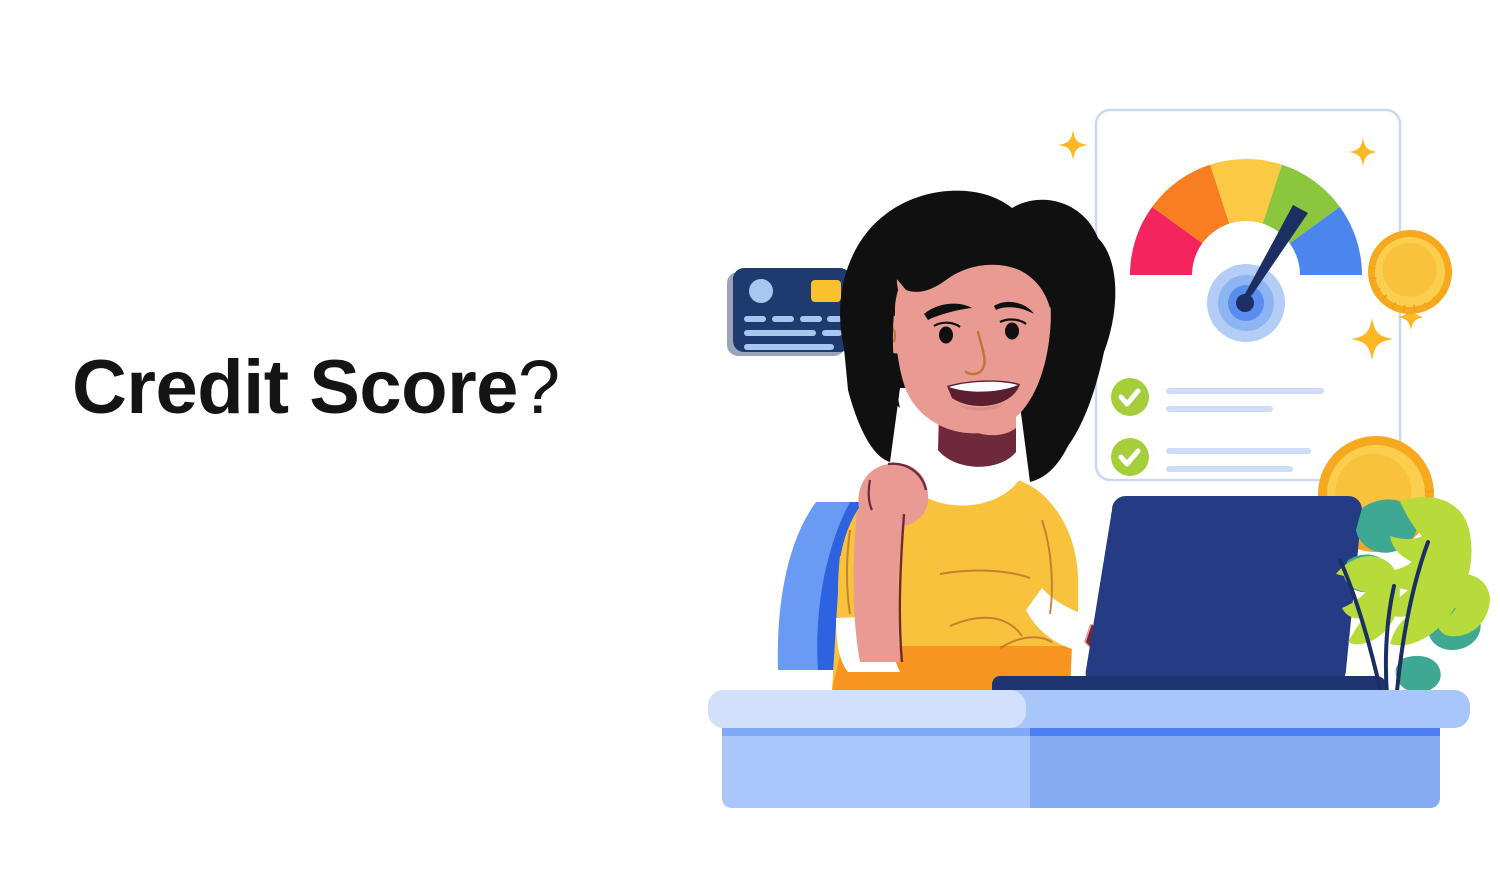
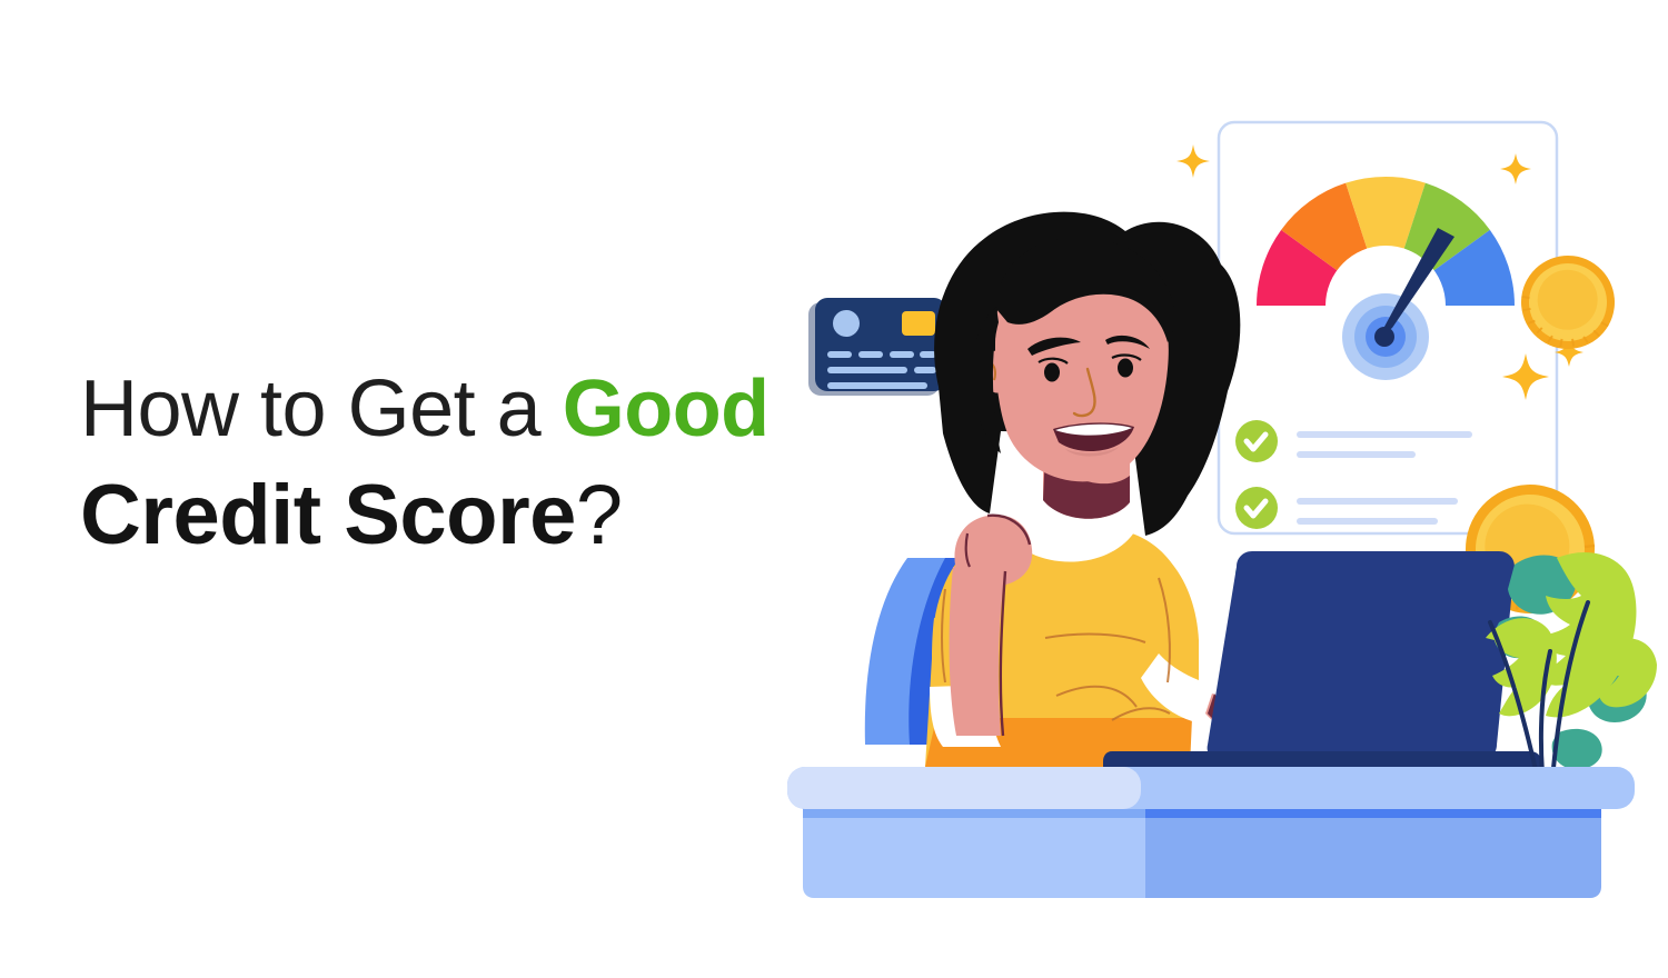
+ How to Get a Good
  Credit Score?
